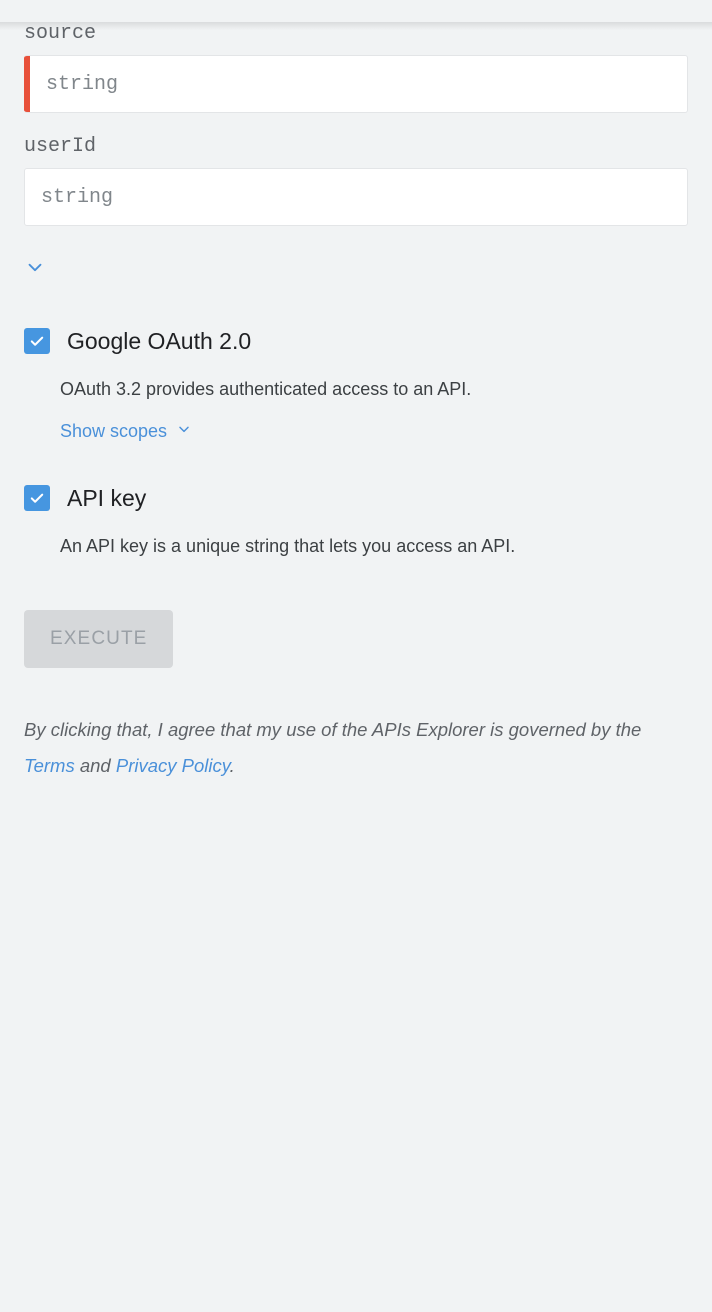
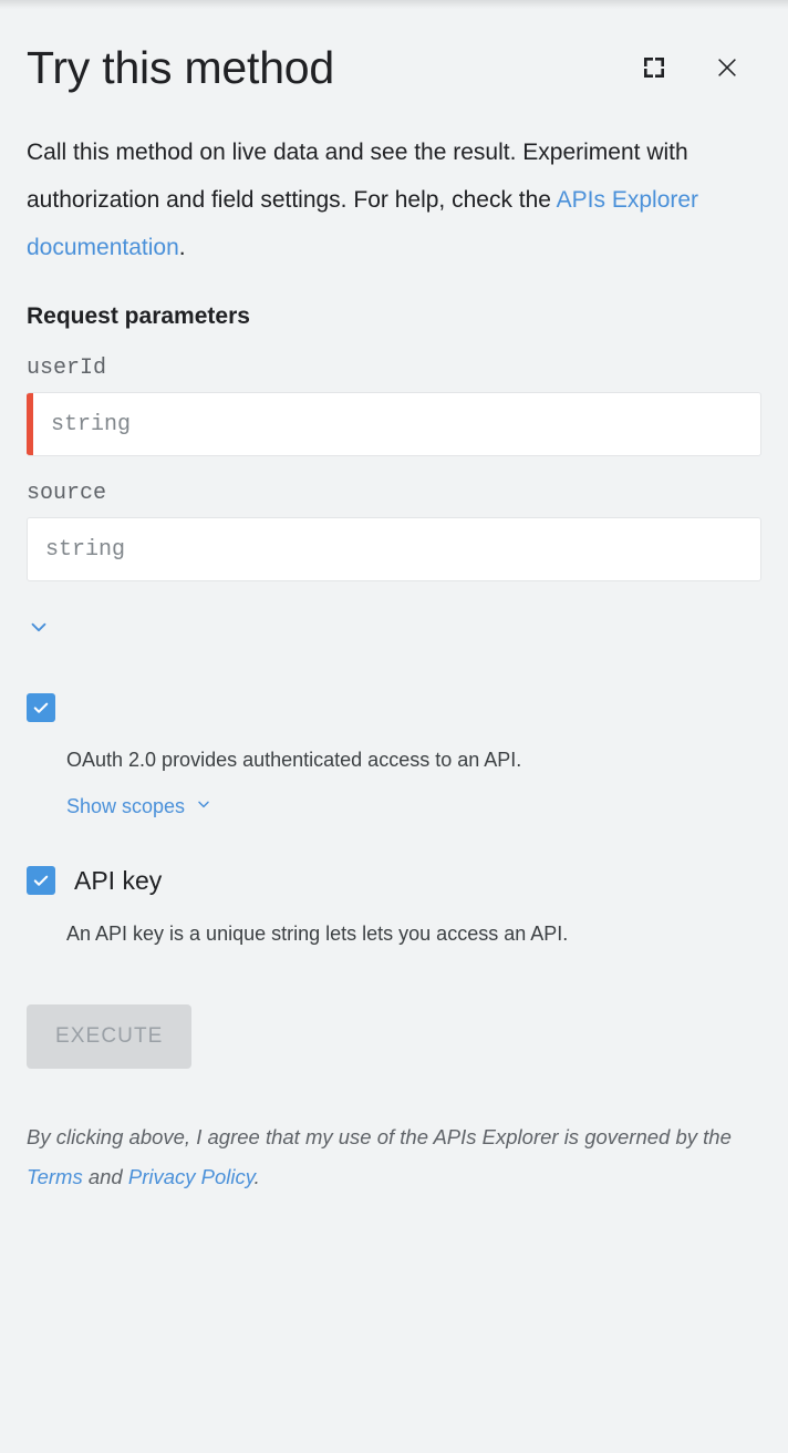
+ Try this method
+ Call this method on live data and see the result. Experiment with authorization and field settings. For help, check the APIs Explorer documentation.
+ Request parameters
- source
+ userId
  string
- userId
+ source
  string
- Google OAuth 2.0
- OAuth 3.2 provides authenticated access to an API.
+ OAuth 2.0 provides authenticated access to an API.
  Show scopes
  API key
- An API key is a unique string that lets you access an API.
+ An API key is a unique string lets lets you access an API.
  EXECUTE
- By clicking that, I agree that my use of the APIs Explorer is governed by the Terms and Privacy Policy.
+ By clicking above, I agree that my use of the APIs Explorer is governed by the Terms and Privacy Policy.
